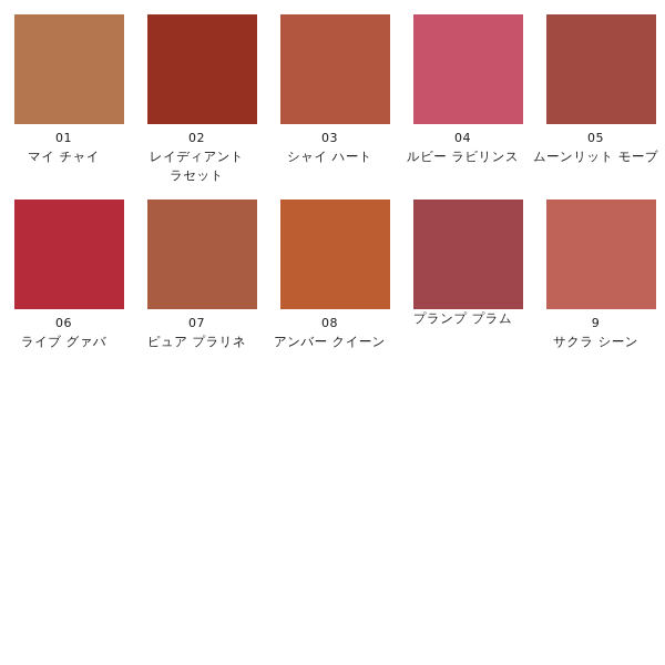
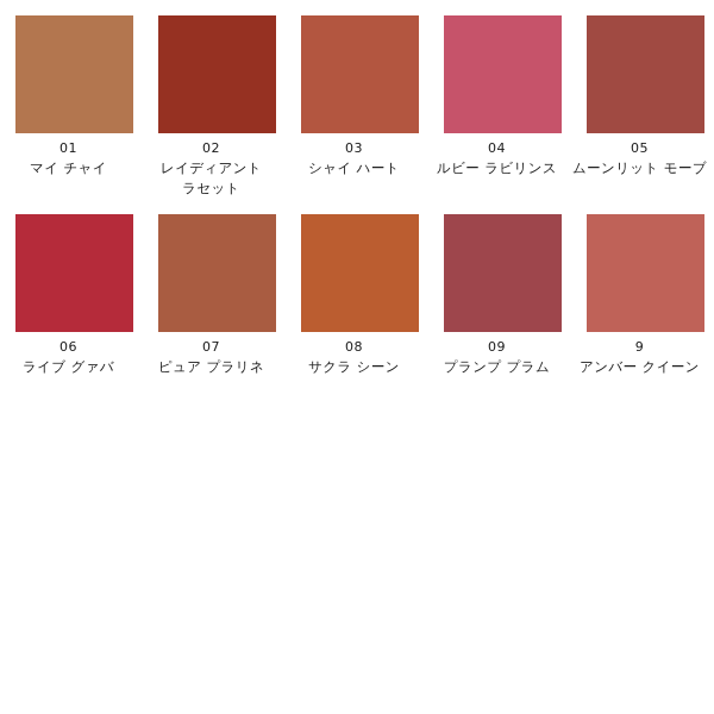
  01
  マイ チャイ
  02
  レイディアント ラセット
  03
  シャイ ハート
  04
  ルビー ラビリンス
  05
  ムーンリット モーブ
  06
  ライブ グァバ
  07
  ピュア プラリネ
  08
- アンバー クイーン
+ サクラ シーン
+ 09
  プランプ プラム
  9
- サクラ シーン
+ アンバー クイーン
